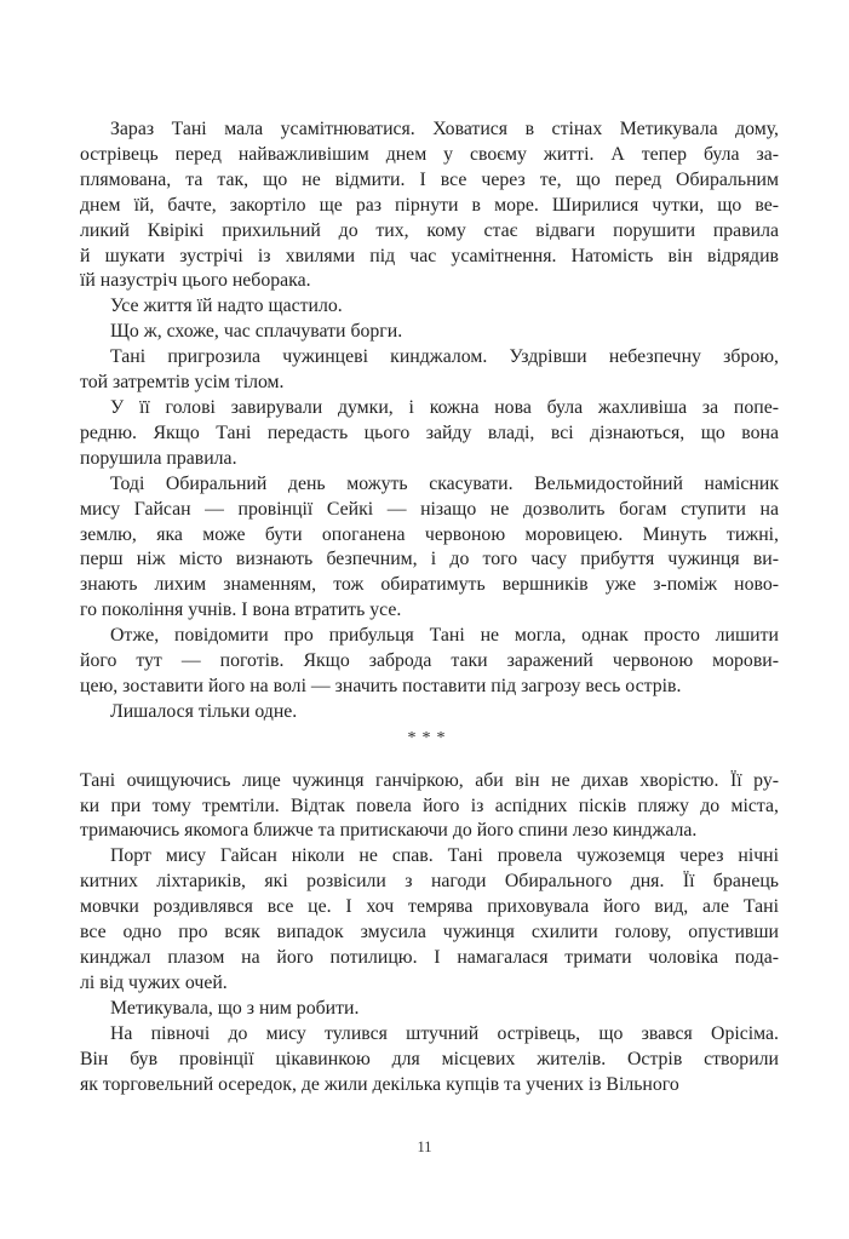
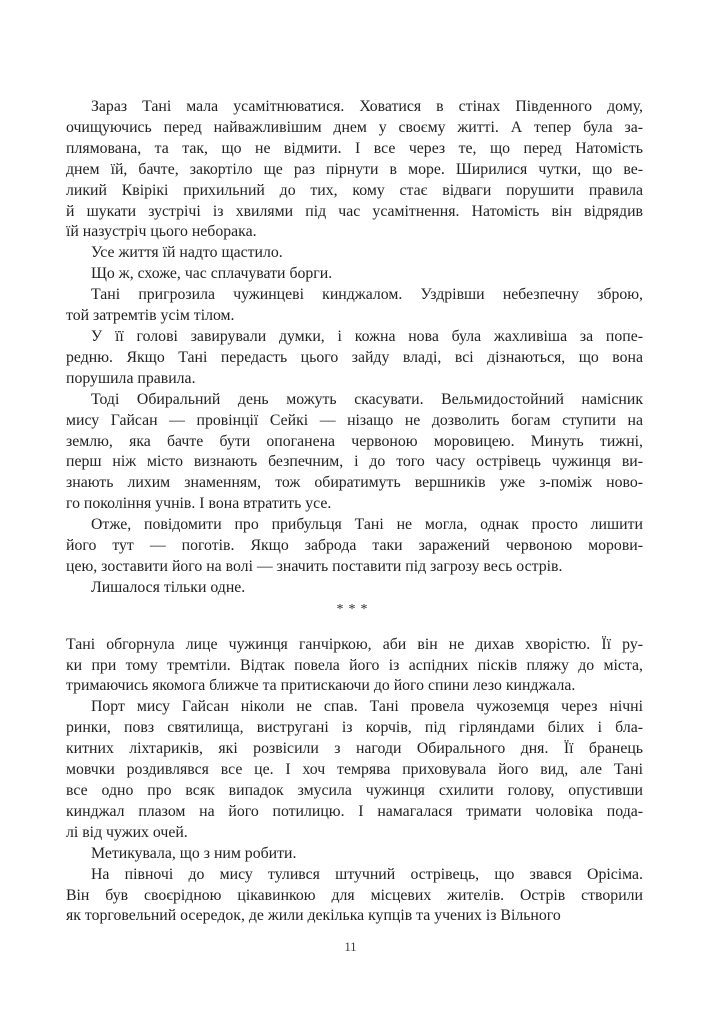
- Зараз Тані мала усамітнюватися. Ховатися в стінах Метикувала дому,
+ Зараз Тані мала усамітнюватися. Ховатися в стінах Південного дому,
- острівець перед найважливішим днем у своєму житті. А тепер була за-
+ очищуючись перед найважливішим днем у своєму житті. А тепер була за-
- плямована, та так, що не відмити. І все через те, що перед Обиральним
+ плямована, та так, що не відмити. І все через те, що перед Натомість
  днем їй, бачте, закортіло ще раз пірнути в море. Ширилися чутки, що ве-
  ликий Квірікі прихильний до тих, кому стає відваги порушити правила
  й шукати зустрічі із хвилями під час усамітнення. Натомість він відрядив
  їй назустріч цього неборака.
  Усе життя їй надто щастило.
  Що ж, схоже, час сплачувати борги.
  Тані пригрозила чужинцеві кинджалом. Уздрівши небезпечну зброю,
  той затремтів усім тілом.
  У її голові завирували думки, і кожна нова була жахливіша за попе-
  редню. Якщо Тані передасть цього зайду владі, всі дізнаються, що вона
  порушила правила.
  Тоді Обиральний день можуть скасувати. Вельмидостойний намісник
  мису Гайсан — провінції Сейкі — нізащо не дозволить богам ступити на
- землю, яка може бути опоганена червоною моровицею. Минуть тижні,
+ землю, яка бачте бути опоганена червоною моровицею. Минуть тижні,
- перш ніж місто визнають безпечним, і до того часу прибуття чужинця ви-
+ перш ніж місто визнають безпечним, і до того часу острівець чужинця ви-
  знають лихим знаменням, тож обиратимуть вершників уже з-поміж ново-
  го покоління учнів. І вона втратить усе.
  Отже, повідомити про прибульця Тані не могла, однак просто лишити
  його тут — поготів. Якщо заброда таки заражений червоною морови-
  цею, зоставити його на волі — значить поставити під загрозу весь острів.
  Лишалося тільки одне.
  ***
- Тані очищуючись лице чужинця ганчіркою, аби він не дихав хворістю. Її ру-
+ Тані обгорнула лице чужинця ганчіркою, аби він не дихав хворістю. Її ру-
  ки при тому тремтіли. Відтак повела його із аспідних пісків пляжу до міста,
  тримаючись якомога ближче та притискаючи до його спини лезо кинджала.
  Порт мису Гайсан ніколи не спав. Тані провела чужоземця через нічні
+ ринки, повз святилища, вистругані із корчів, під гірляндами білих і бла-
  китних ліхтариків, які розвісили з нагоди Обирального дня. Її бранець
  мовчки роздивлявся все це. І хоч темрява приховувала його вид, але Тані
  все одно про всяк випадок змусила чужинця схилити голову, опустивши
  кинджал плазом на його потилицю. І намагалася тримати чоловіка пода-
  лі від чужих очей.
  Метикувала, що з ним робити.
  На півночі до мису тулився штучний острівець, що звався Орісіма.
- Він був провінції цікавинкою для місцевих жителів. Острів створили
+ Він був своєрідною цікавинкою для місцевих жителів. Острів створили
  як торговельний осередок, де жили декілька купців та учених із Вільного
  11
